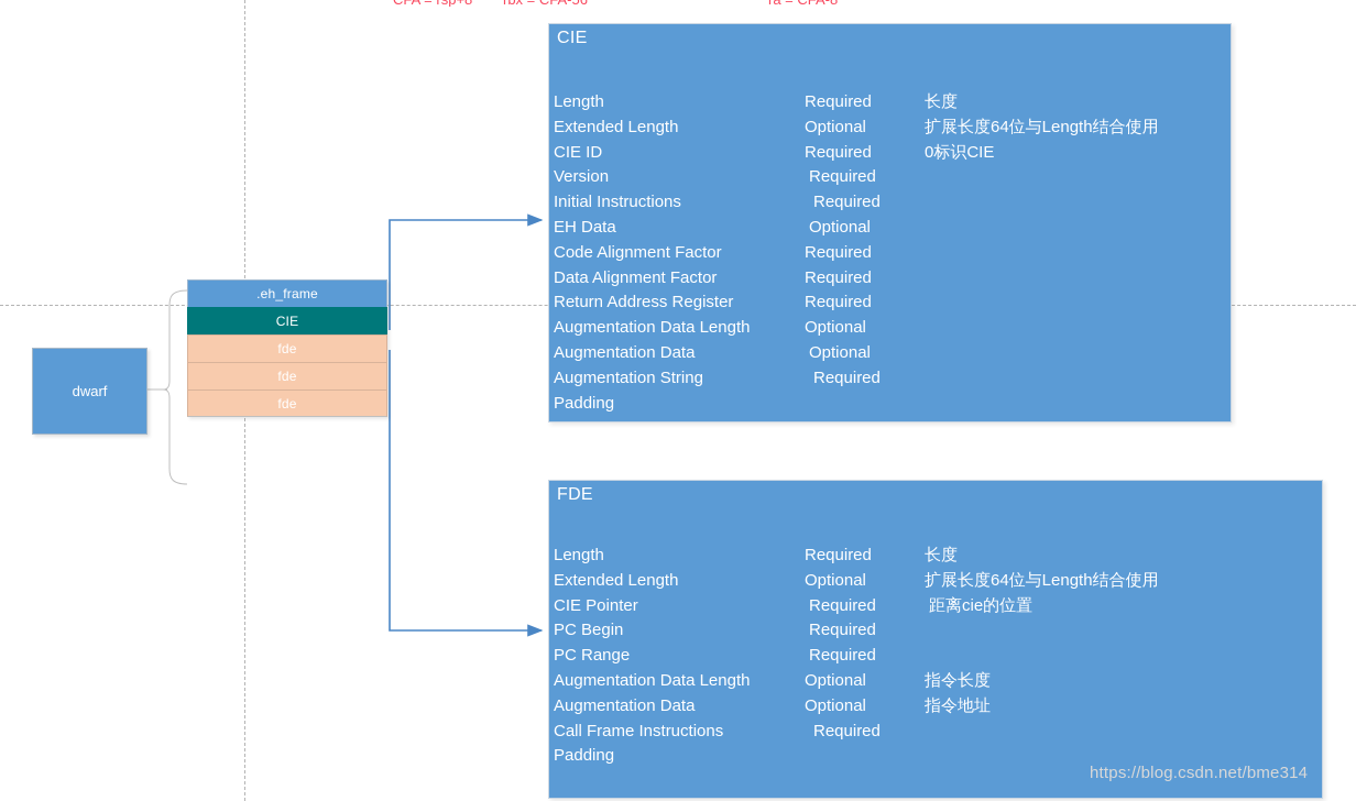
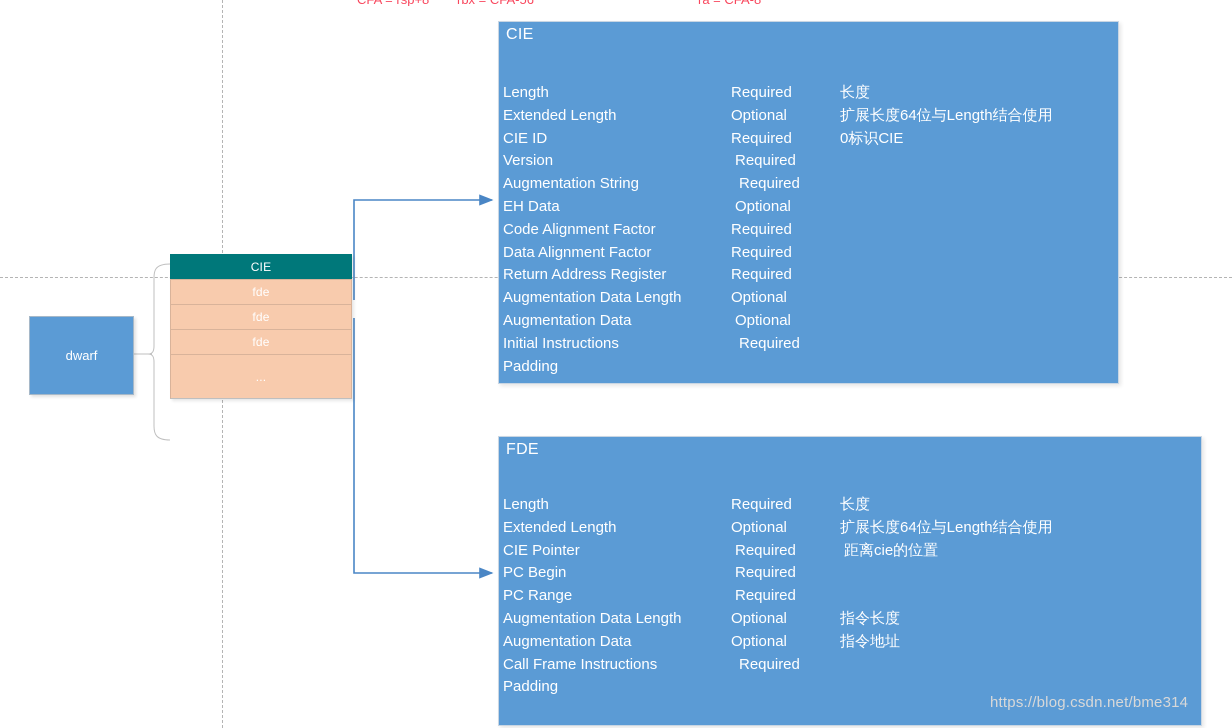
  dwarf
- .eh_frame
  CIE
  fde
  fde
  fde
+ ...
  CIE
  Length
  Required
  长度
  Extended Length
  Optional
  扩展长度64位与Length结合使用
  CIE ID
  Required
  0标识CIE
  Version
  Required
- Initial Instructions
+ Augmentation String
  Required
  EH Data
  Optional
  Code Alignment Factor
  Required
  Data Alignment Factor
  Required
  Return Address Register
  Required
  Augmentation Data Length
  Optional
  Augmentation Data
  Optional
- Augmentation String
+ Initial Instructions
  Required
  Padding
  FDE
  Length
  Required
  长度
  Extended Length
  Optional
  扩展长度64位与Length结合使用
  CIE Pointer
  Required
  距离cie的位置
  PC Begin
  Required
  PC Range
  Required
  Augmentation Data Length
  Optional
  指令长度
  Augmentation Data
  Optional
  指令地址
  Call Frame Instructions
  Required
  Padding
  https://blog.csdn.net/bme314
